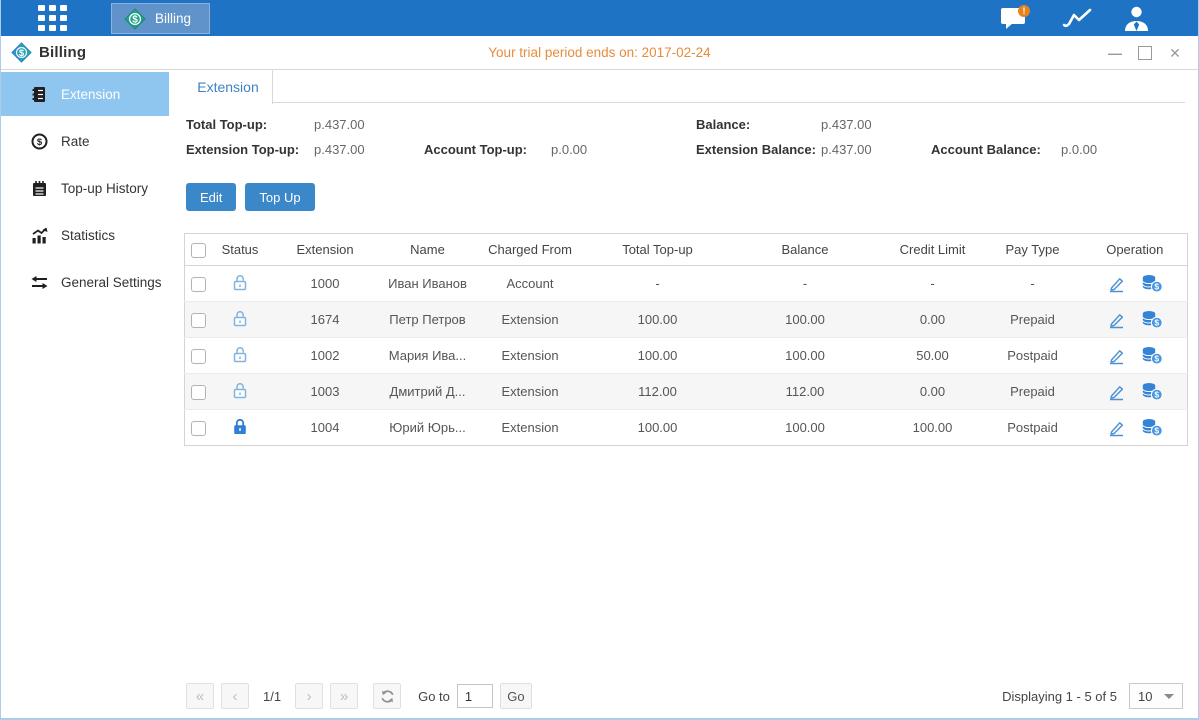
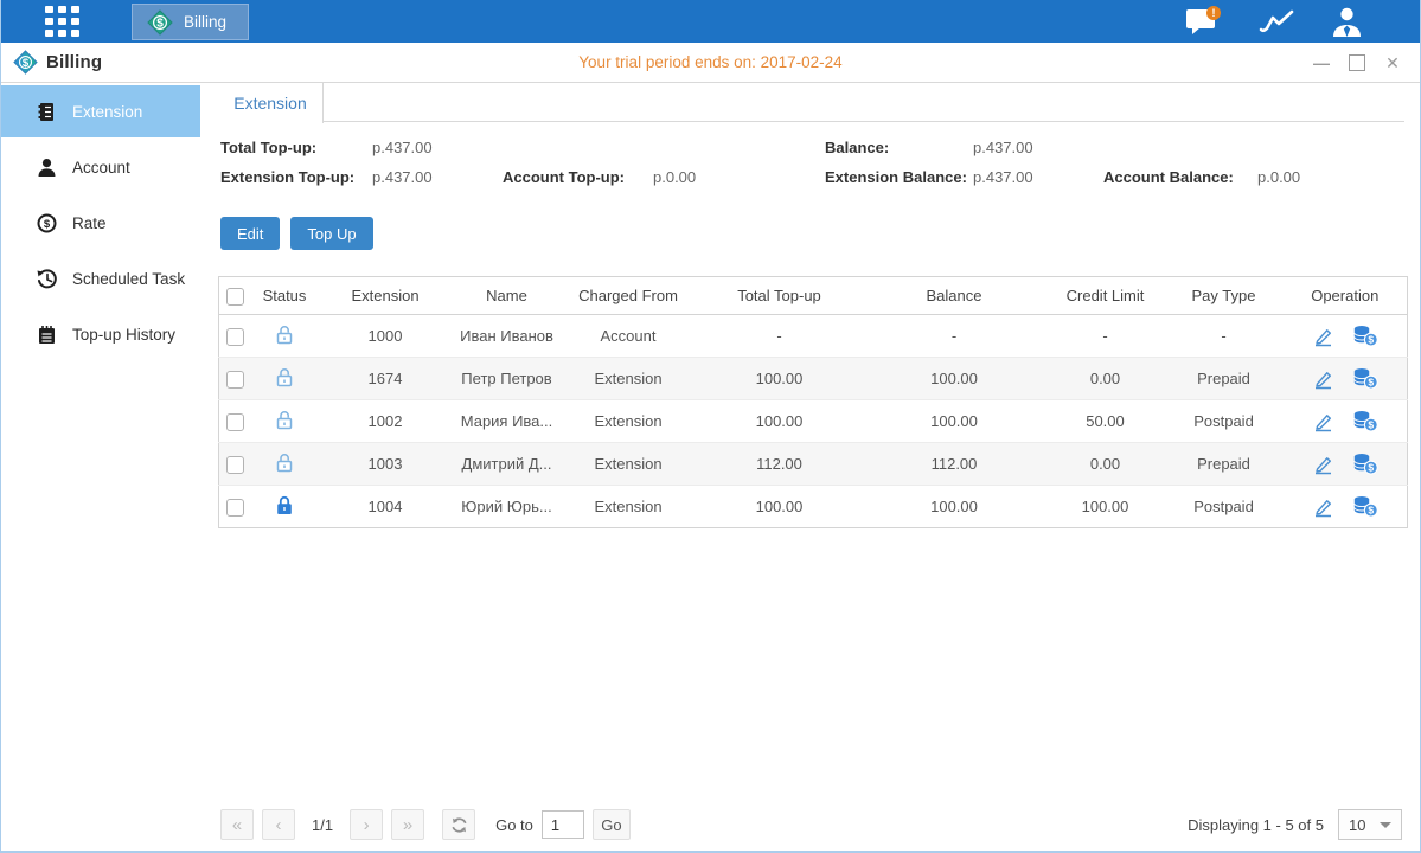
  $
  Billing
  !
  $
  Billing
  Your trial period ends on: 2017-02-24
  —
  ✕
  Extension
+ Account
  $
  Rate
+ Scheduled Task
  Top-up History
- Statistics
- General Settings
  Extension
  Total Top-up:
  p.437.00
  Balance:
  p.437.00
  Extension Top-up:
  p.437.00
  Account Top-up:
  p.0.00
  Extension Balance:
  p.437.00
  Account Balance:
  p.0.00
  Edit
  Top Up
  	Status	Extension	Name	Charged From	Total Top-up	Balance	Credit Limit	Pay Type	Operation
  		1000	Иван Иванов	Account	-	-	-	-	$
  		1674	Петр Петров	Extension	100.00	100.00	0.00	Prepaid	$
  		1002	Мария Ива...	Extension	100.00	100.00	50.00	Postpaid	$
  		1003	Дмитрий Д...	Extension	112.00	112.00	0.00	Prepaid	$
  		1004	Юрий Юрь...	Extension	100.00	100.00	100.00	Postpaid	$
  «
  ‹
  1/1
  ›
  »
  Go to
  1
  Go
  Displaying 1 - 5 of 5
  10
